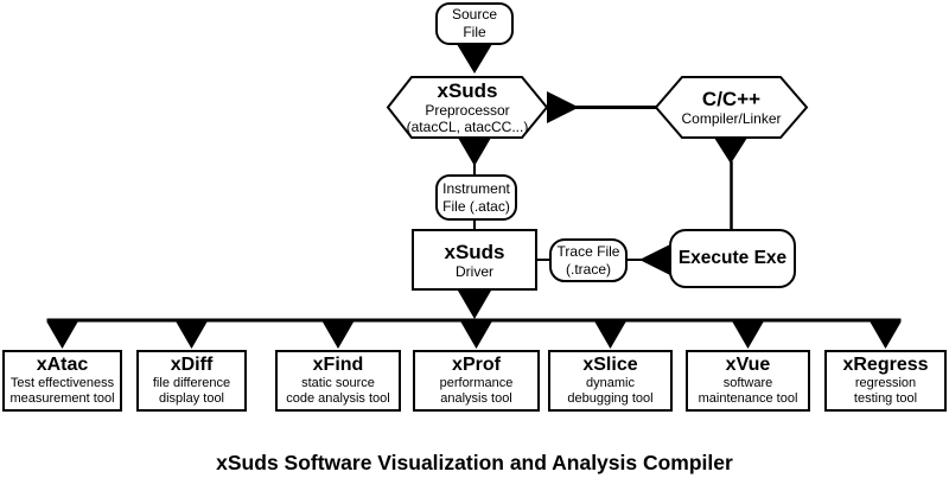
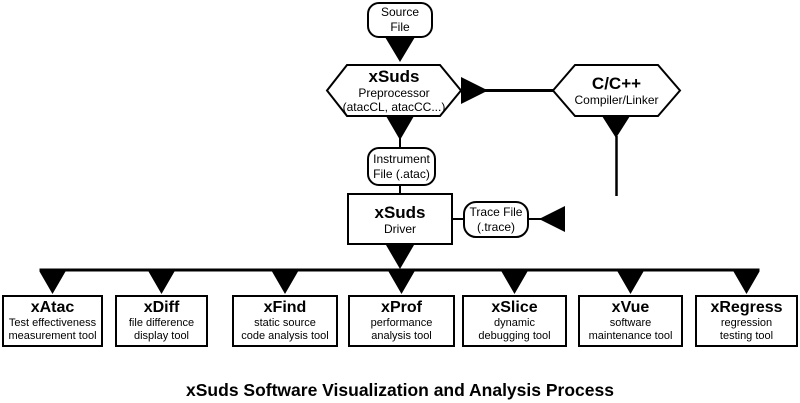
  Source
  File
  xSuds
  Preprocessor
  (atacCL, atacCC...)
  C/C++
  Compiler/Linker
  Instrument
  File (.atac)
  xSuds
  Driver
  Trace File
  (.trace)
- Execute Exe
  xAtac
  Test effectiveness
  measurement tool
  xDiff
  file difference
  display tool
  xFind
  static source
  code analysis tool
  xProf
  performance
  analysis tool
  xSlice
  dynamic
  debugging tool
  xVue
  software
  maintenance tool
  xRegress
  regression
  testing tool
- xSuds Software Visualization and Analysis Compiler
+ xSuds Software Visualization and Analysis Process
